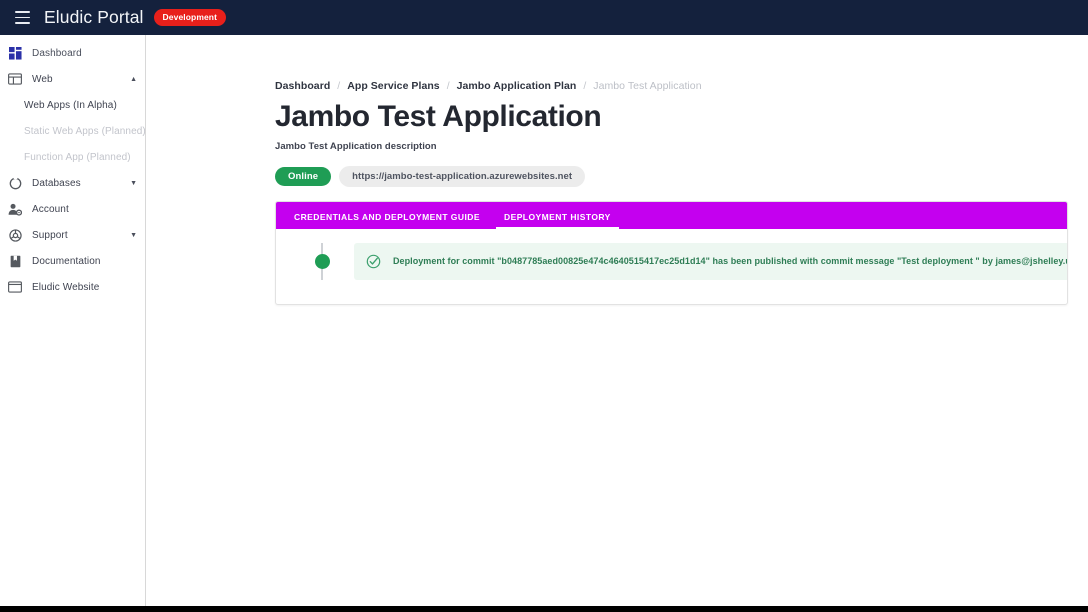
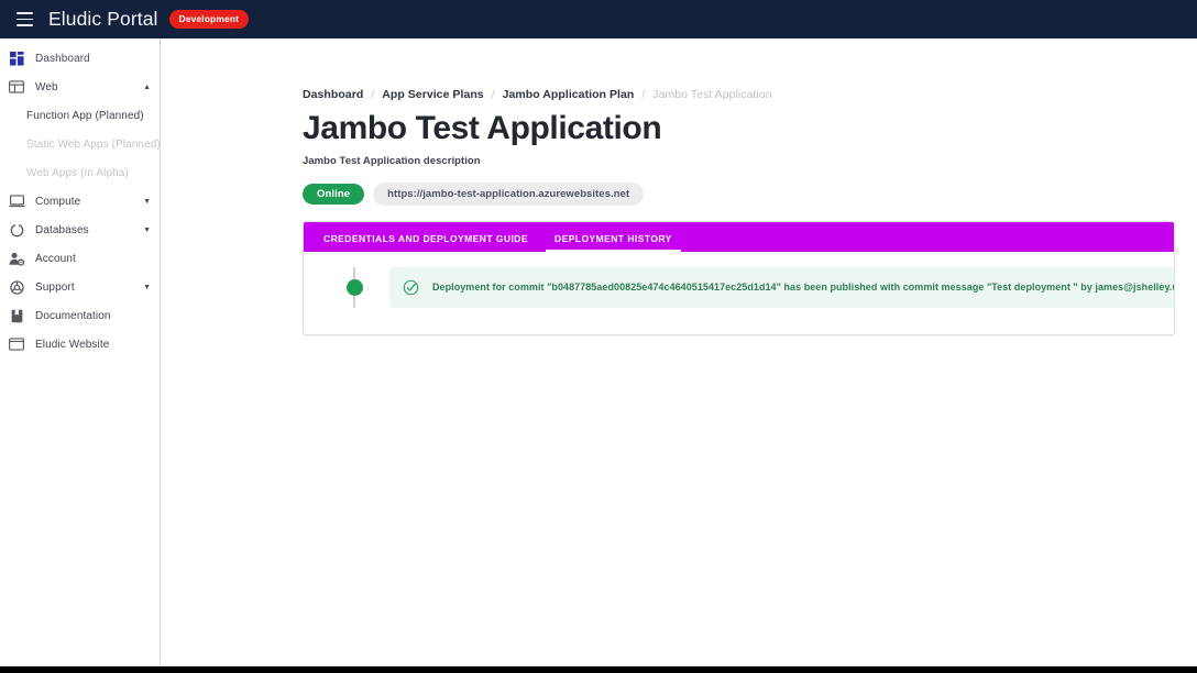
  Eludic Portal
  Development
  Dashboard
  Web
- Web Apps (In Alpha)
+ Function App (Planned)
  Static Web Apps (Planned)
- Function App (Planned)
+ Web Apps (In Alpha)
+ Compute
  Databases
  Account
  Support
  Documentation
  Eludic Website
  Dashboard
  /
  App Service Plans
  /
  Jambo Application Plan
  /
  Jambo Test Application
  Jambo Test Application
  Jambo Test Application description
  Online
  https://jambo-test-application.azurewebsites.net
  CREDENTIALS AND DEPLOYMENT GUIDE
  DEPLOYMENT HISTORY
  Deployment for commit "b0487785aed00825e474c4640515417ec25d1d14" has been published with commit message "Test deployment " by james@jshelley.
